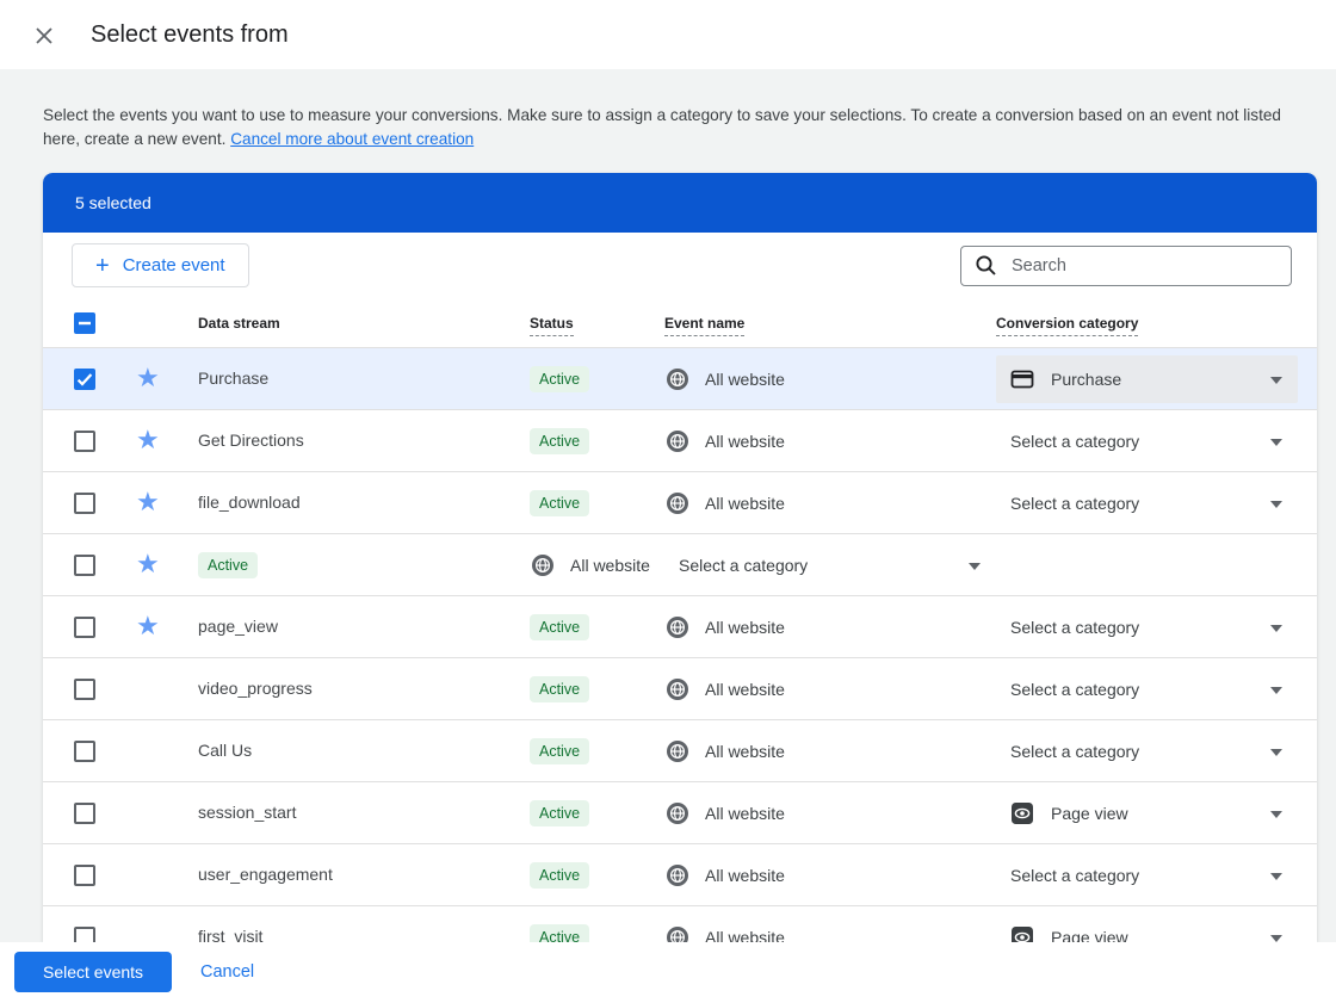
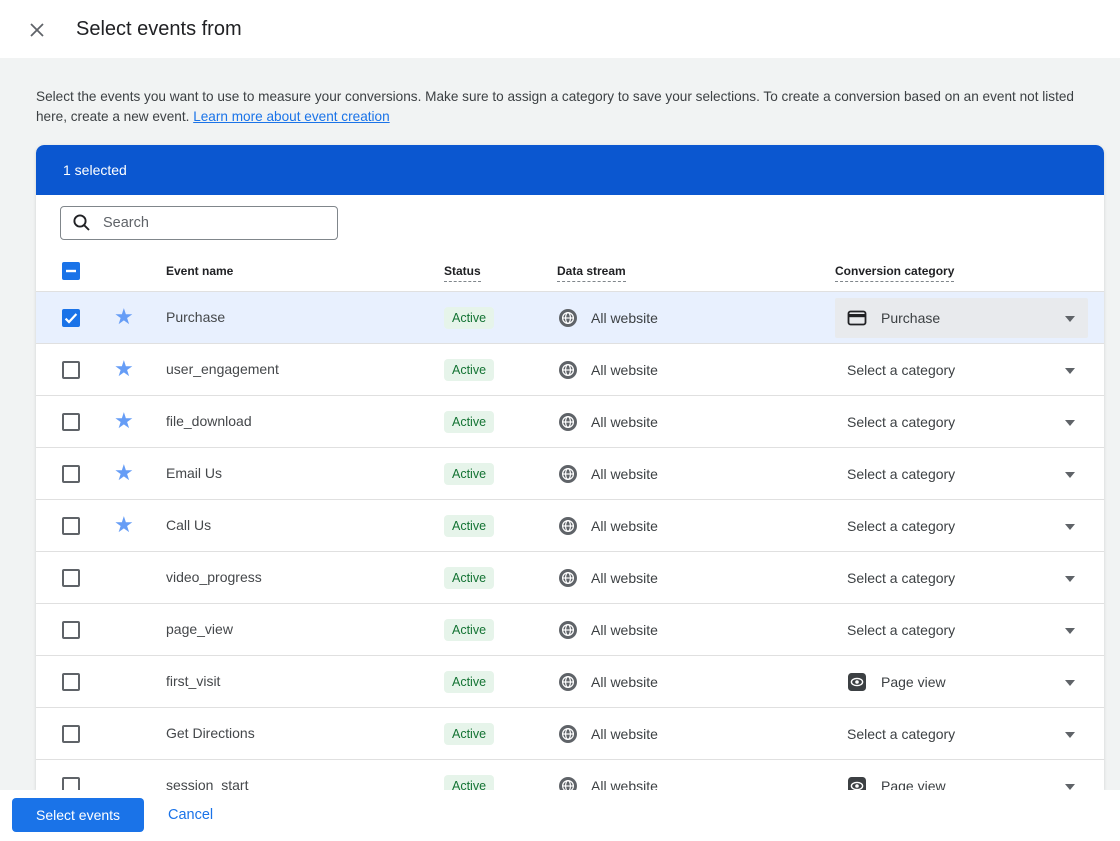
  Select events from
- Select the events you want to use to measure your conversions. Make sure to assign a category to save your selections. To create a conversion based on an event not listed here, create a new event. Cancel more about event creation
+ Select the events you want to use to measure your conversions. Make sure to assign a category to save your selections. To create a conversion based on an event not listed here, create a new event. Learn more about event creation
- 5 selected
+ 1 selected
- +
- Create event
  Search
- Data stream
+ Event name
  Status
- Event name
+ Data stream
  Conversion category
  ★
  Purchase
  Active
  All website
  Purchase
  ★
- Get Directions
+ user_engagement
  Active
  All website
  Select a category
  ★
  file_download
  Active
  All website
  Select a category
  ★
+ Email Us
  Active
  All website
  Select a category
  ★
- page_view
+ Call Us
  Active
  All website
  Select a category
  video_progress
  Active
  All website
  Select a category
- Call Us
+ page_view
  Active
  All website
  Select a category
- session_start
+ first_visit
  Active
  All website
  Page view
- user_engagement
+ Get Directions
  Active
  All website
  Select a category
- first_visit
+ session_start
  Active
  All website
  Page view
  Select events
  Cancel
